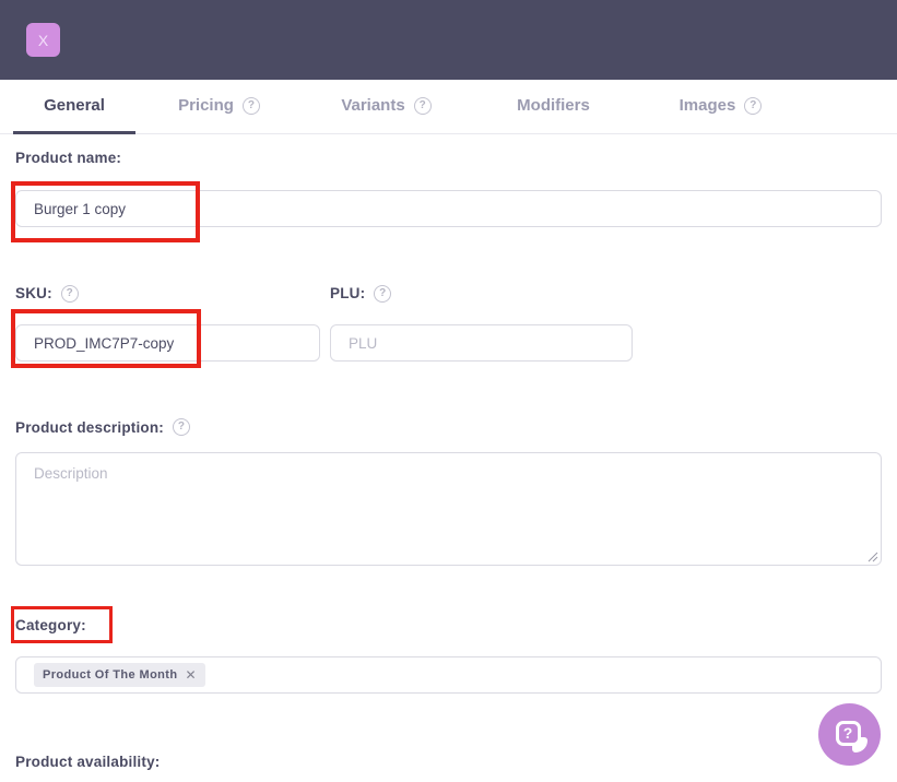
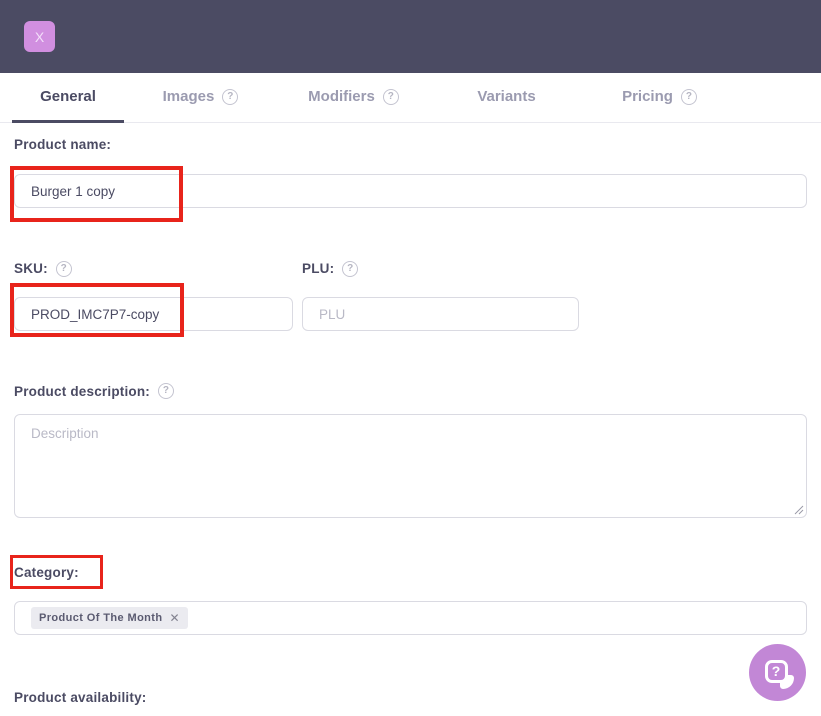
  X
  General
- Pricing
+ Images
  ?
- Variants
+ Modifiers
  ?
- Modifiers
+ Variants
- Images
+ Pricing
  ?
  Product name:
  Burger 1 copy
  SKU:
  ?
  PROD_IMC7P7-copy
  PLU:
  ?
  PLU
  Product description:
  ?
  Description
  Category:
  Product Of The Month
  ✕
  Product availability:
  ?
